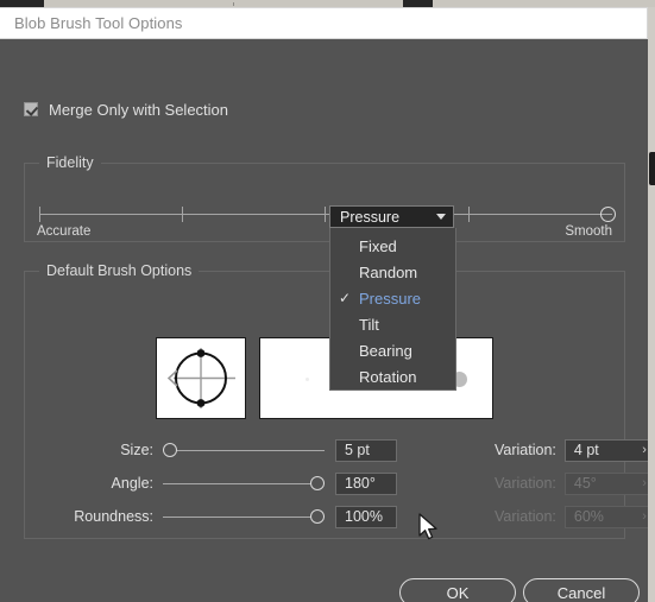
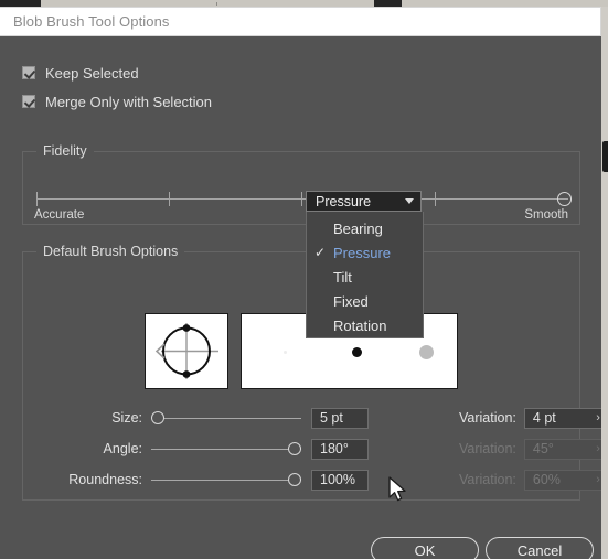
  Blob Brush Tool Options
+ Keep Selected
  Merge Only with Selection
  Fidelity
  Accurate
  Smooth
  Default Brush Options
  Size:
  5 pt
  Angle:
  180°
  Roundness:
  100%
  Variation:
  4 pt
  ›
  Variation:
  45°
  ›
  Variation:
  60%
  ›
  Pressure
- Fixed
+ Bearing
- Random
  ✓
  Pressure
  Tilt
- Bearing
+ Fixed
  Rotation
  OK
  Cancel
